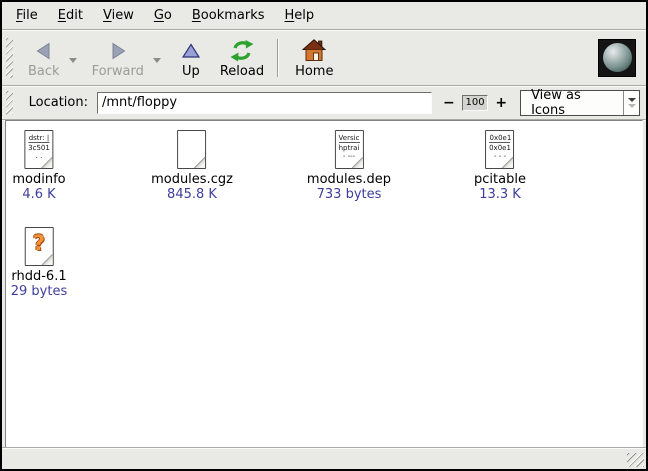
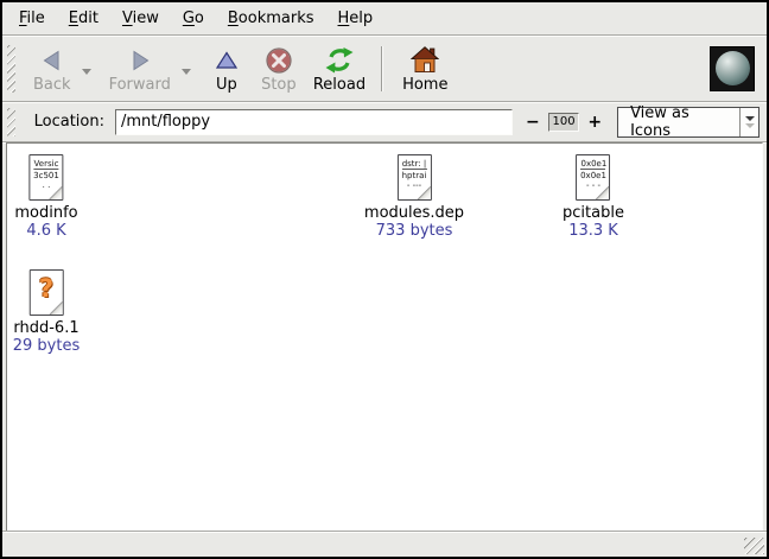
  File
  Edit
  View
  Go
  Bookmarks
  Help
  Back
  Forward
  Up
+ Stop
  Reload
  Home
  Location:
  /mnt/floppy
  −
  100
  +
  View as Icons
- dstr: |
+ Versic
  3c501
  . .
  modinfo
  4.6 K
- modules.cgz
- 845.8 K
- Versic
+ dstr: |
  hptrai
  - ---
  modules.dep
  733 bytes
  0x0e1
  0x0e1
  - - -
  pcitable
  13.3 K
  ?
  rhdd-6.1
  29 bytes
